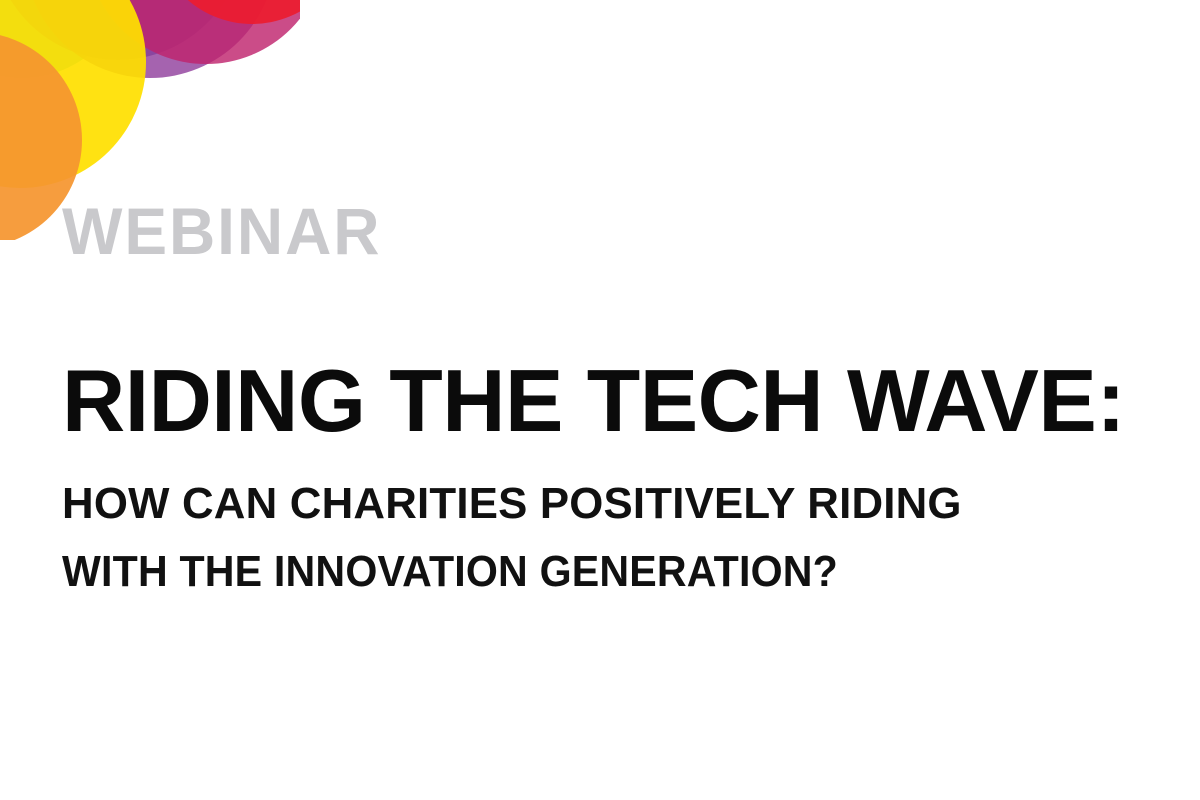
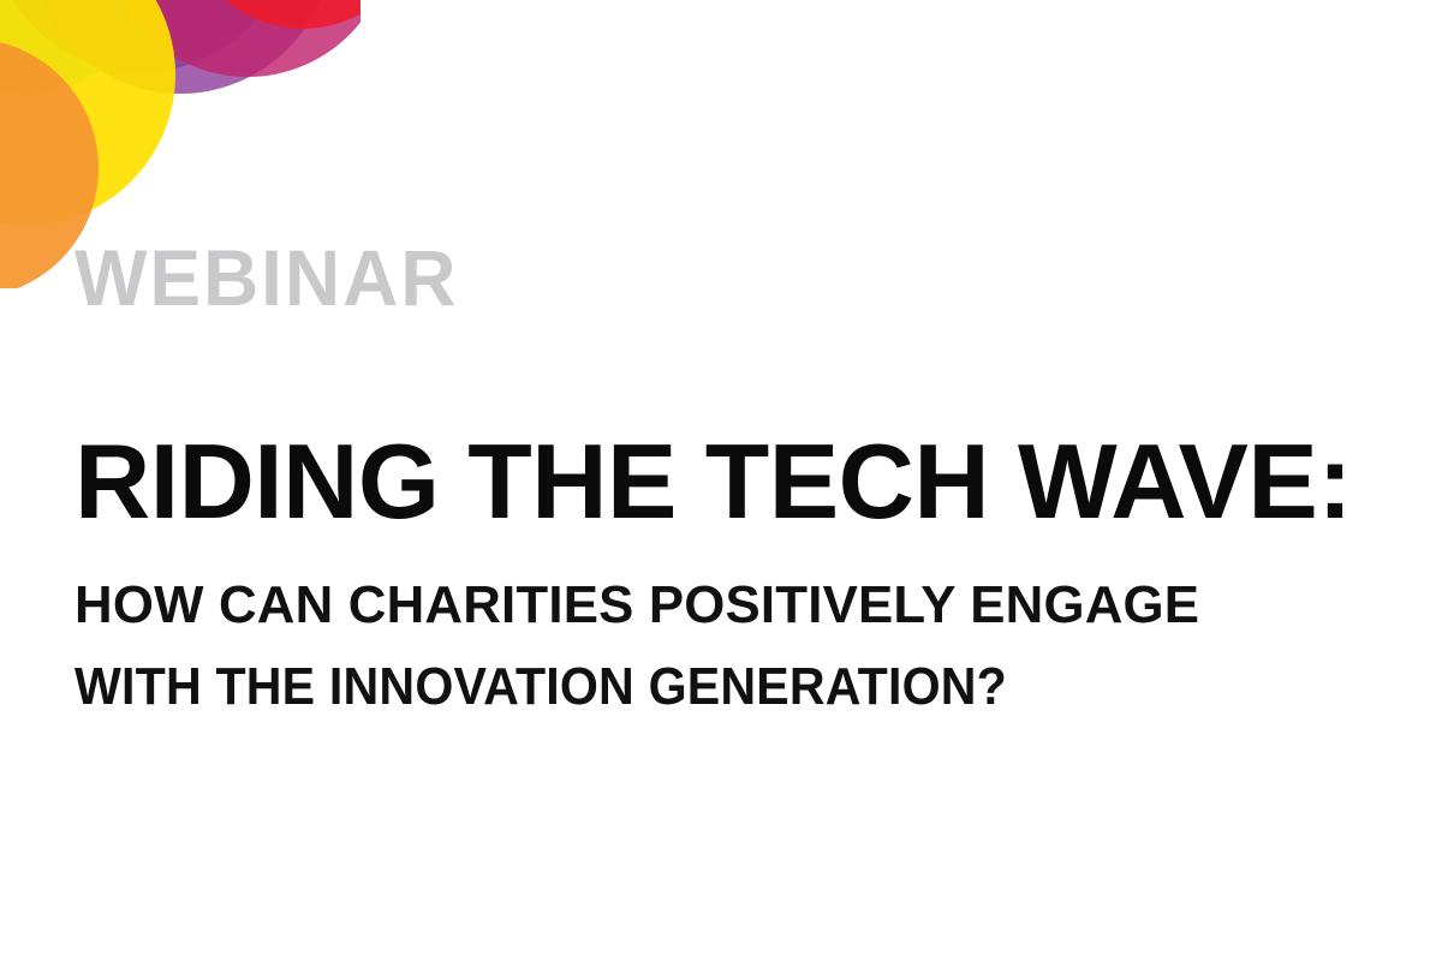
  WEBINAR
  RIDING THE TECH WAVE:
- HOW CAN CHARITIES POSITIVELY RIDING
+ HOW CAN CHARITIES POSITIVELY ENGAGE
  WITH THE INNOVATION GENERATION?
